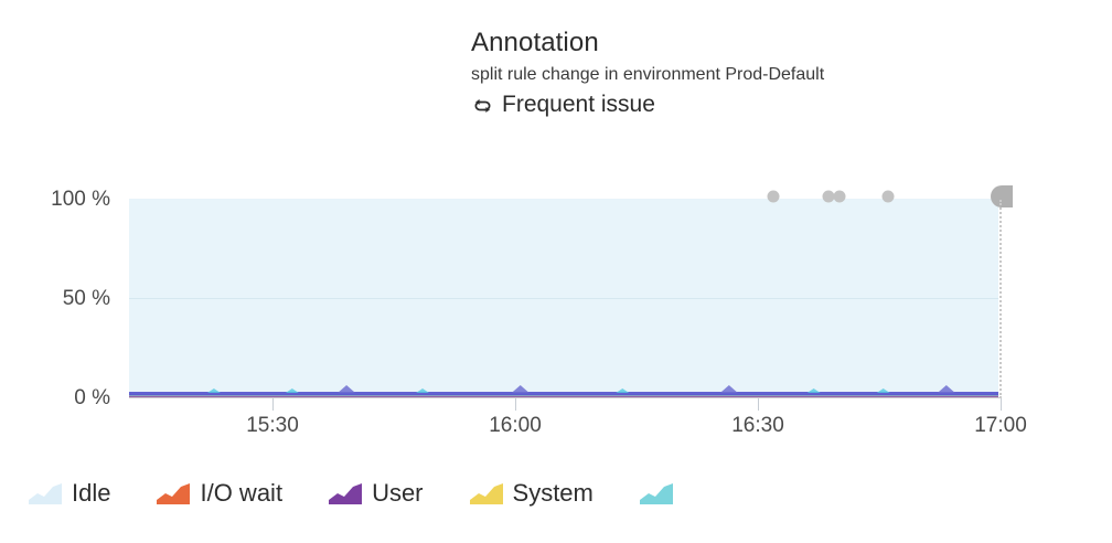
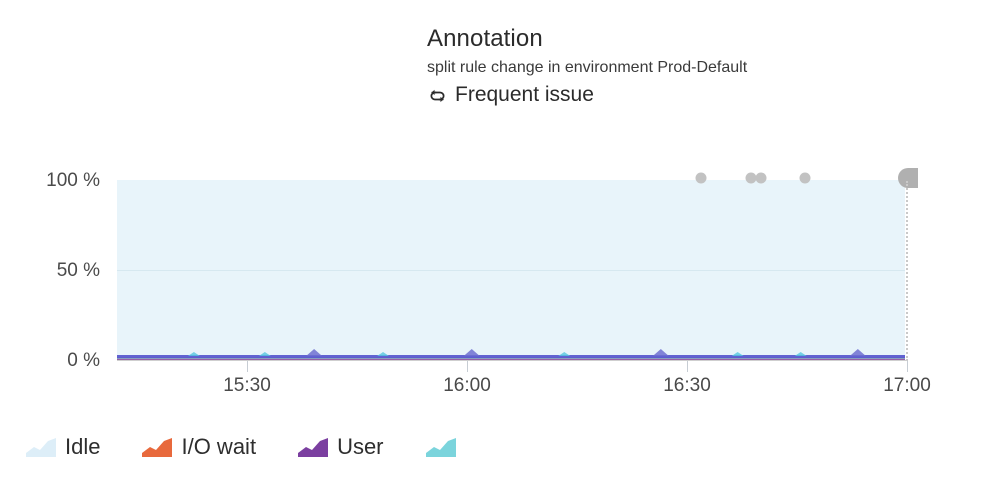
  Annotation
  split rule change in environment Prod-Default
  Frequent issue
  100 %
  50 %
  0 %
  15:30
  16:00
  16:30
  17:00
  Idle
  I/O wait
  User
- System
